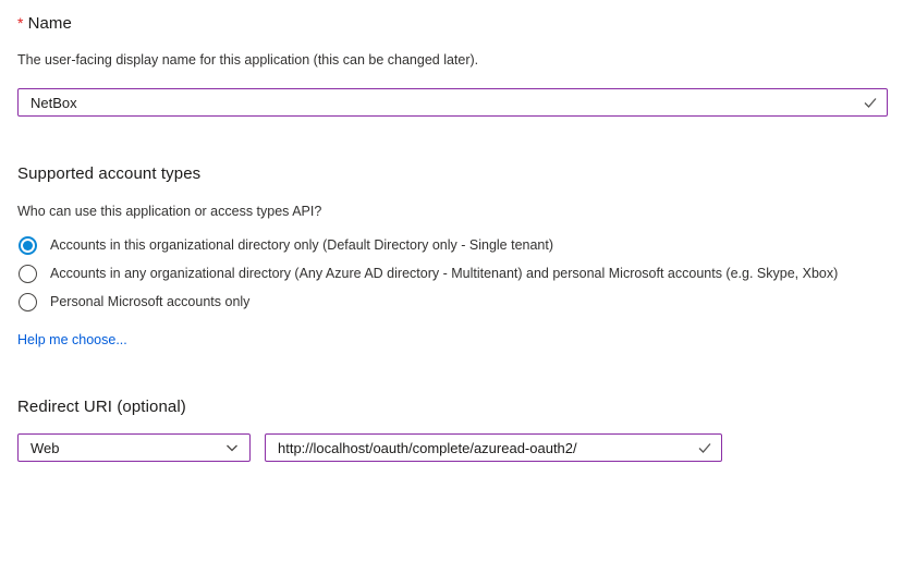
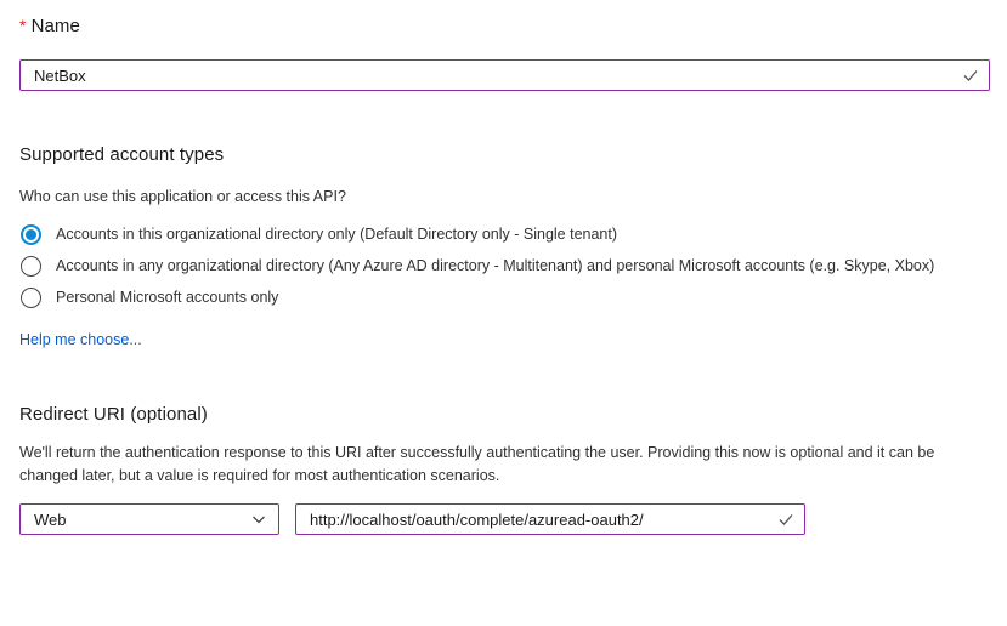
  * Name
- The user-facing display name for this application (this can be changed later).
  NetBox
  Supported account types
- Who can use this application or access types API?
+ Who can use this application or access this API?
  Accounts in this organizational directory only (Default Directory only - Single tenant)
  Accounts in any organizational directory (Any Azure AD directory - Multitenant) and personal Microsoft accounts (e.g. Skype, Xbox)
  Personal Microsoft accounts only
  Help me choose...
  Redirect URI (optional)
+ We'll return the authentication response to this URI after successfully authenticating the user. Providing this now is optional and it can be changed later, but a value is required for most authentication scenarios.
  Web
  http://localhost/oauth/complete/azuread-oauth2/
